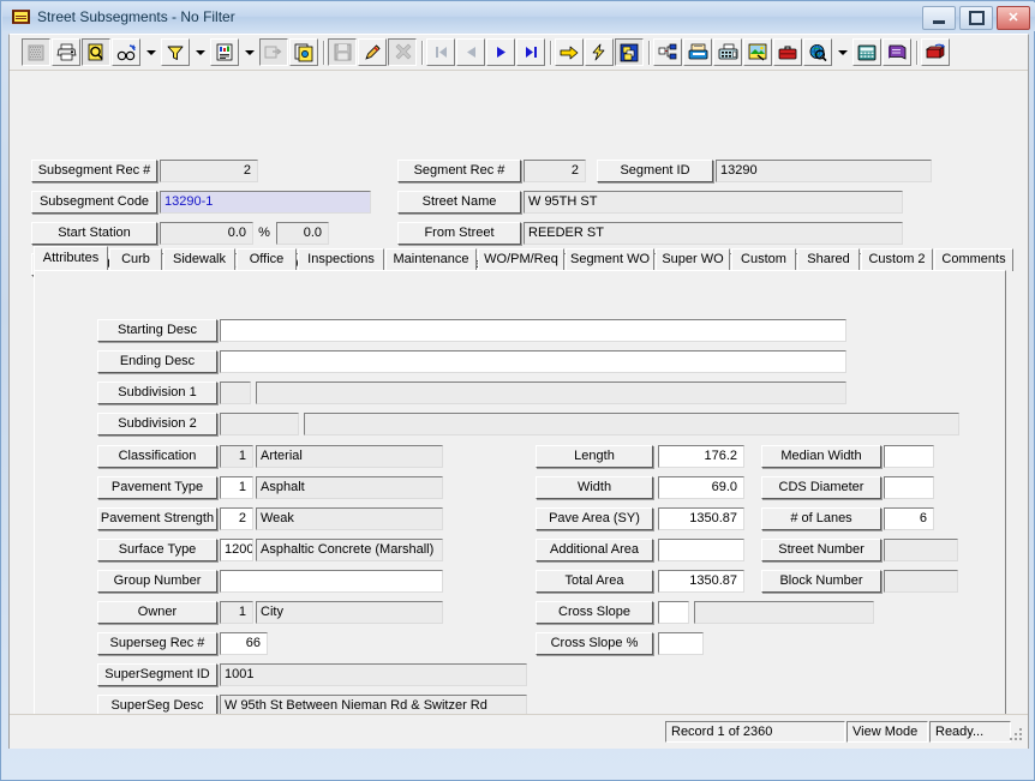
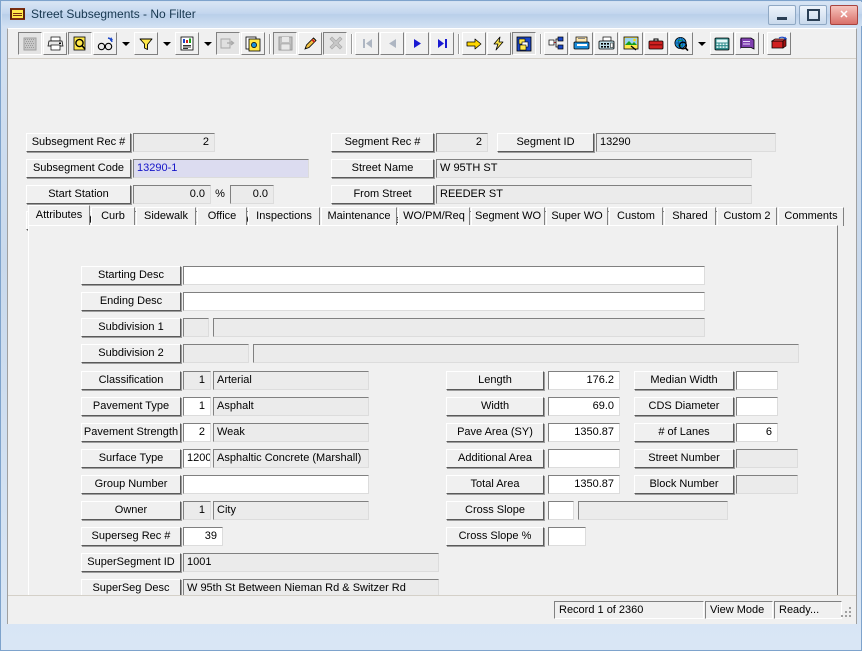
  Street Subsegments - No Filter
  ✕
  Subsegment Rec #
  2
  Subsegment Code
  13290-1
  Start Station
  0.0
  %
  0.0
  Segment Rec #
  2
  Segment ID
  13290
  Street Name
  W 95TH ST
  From Street
  REEDER ST
  Attributes
  Curb
  Sidewalk
  Office
  Inspections
  Maintenance
  WO/PM/Req
  Segment WO
  Super WO
  Custom
  Shared
  Custom 2
  Comments
  Starting Desc
  Ending Desc
  Subdivision 1
  Subdivision 2
  Classification
  1
  Arterial
  Pavement Type
  1
  Asphalt
  Pavement Strength
  2
  Weak
  Surface Type
  1200
  Asphaltic Concrete (Marshall)
  Group Number
  Owner
  1
  City
  Superseg Rec #
- 66
+ 39
  SuperSegment ID
  1001
  SuperSeg Desc
  W 95th St Between Nieman Rd & Switzer Rd
  Length
  176.2
  Width
  69.0
  Pave Area (SY)
  1350.87
  Additional Area
  Total Area
  1350.87
  Cross Slope
  Cross Slope %
  Median Width
  CDS Diameter
  # of Lanes
  6
  Street Number
  Block Number
  Record 1 of 2360
  View Mode
  Ready...
